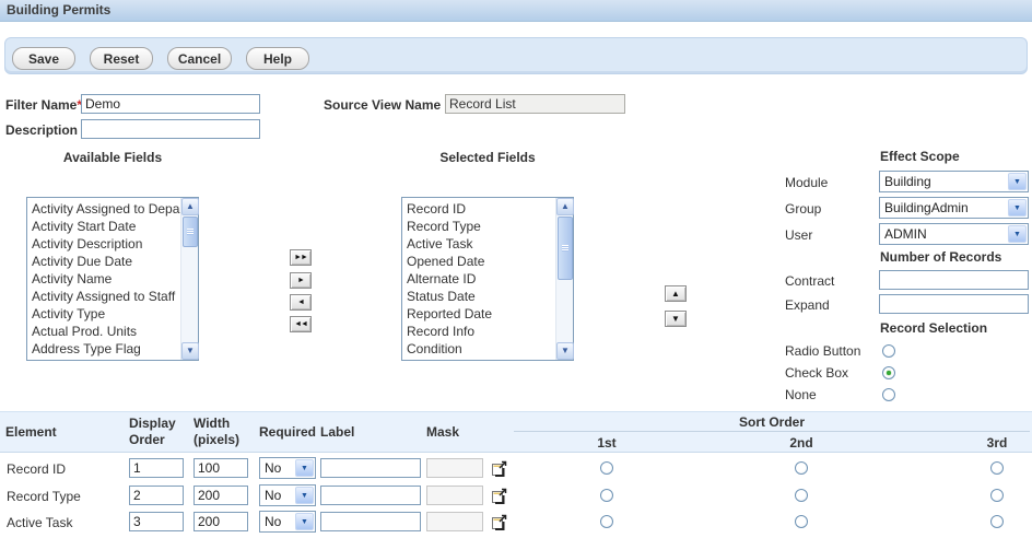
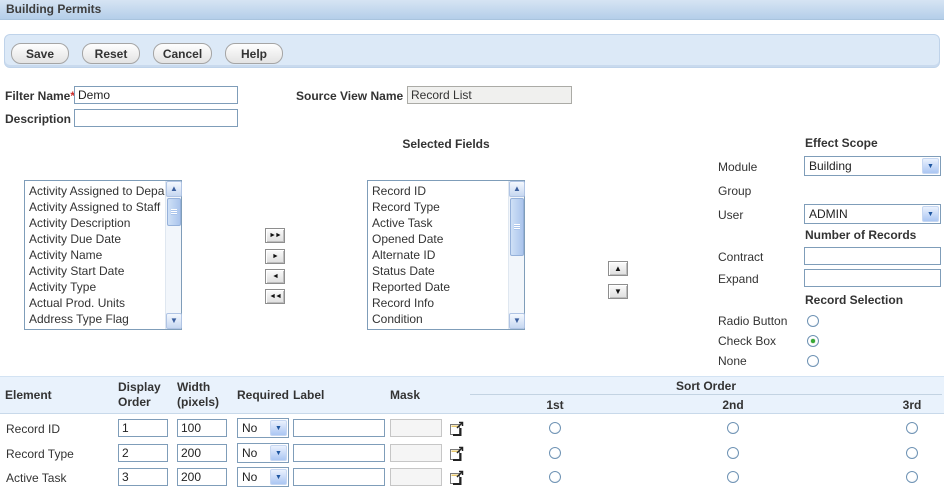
  Building Permits
  Save
  Reset
  Cancel
  Help
  Filter Name*
  Demo
  Source View Name
  Record List
  Description
- Available Fields
  Selected Fields
  Effect Scope
  Activity Assigned to Depa
- Activity Start Date
+ Activity Assigned to Staff
  Activity Description
  Activity Due Date
  Activity Name
- Activity Assigned to Staff
+ Activity Start Date
  Activity Type
  Actual Prod. Units
  Address Type Flag
  ▲
  ▼
  Record ID
  Record Type
  Active Task
  Opened Date
  Alternate ID
  Status Date
  Reported Date
  Record Info
  Condition
  ▲
  ▼
  ▲
  ▼
  Module
  Building
  Group
- BuildingAdmin
  User
  ADMIN
  Number of Records
  Contract
  Expand
  Record Selection
  Radio Button
  Check Box
  None
  Element
  Display Order
  Width (pixels)
  Required
  Label
  Mask
  Sort Order
  1st
  2nd
  3rd
  Record ID
  1
  100
  No
  Record Type
  2
  200
  No
  Active Task
  3
  200
  No
